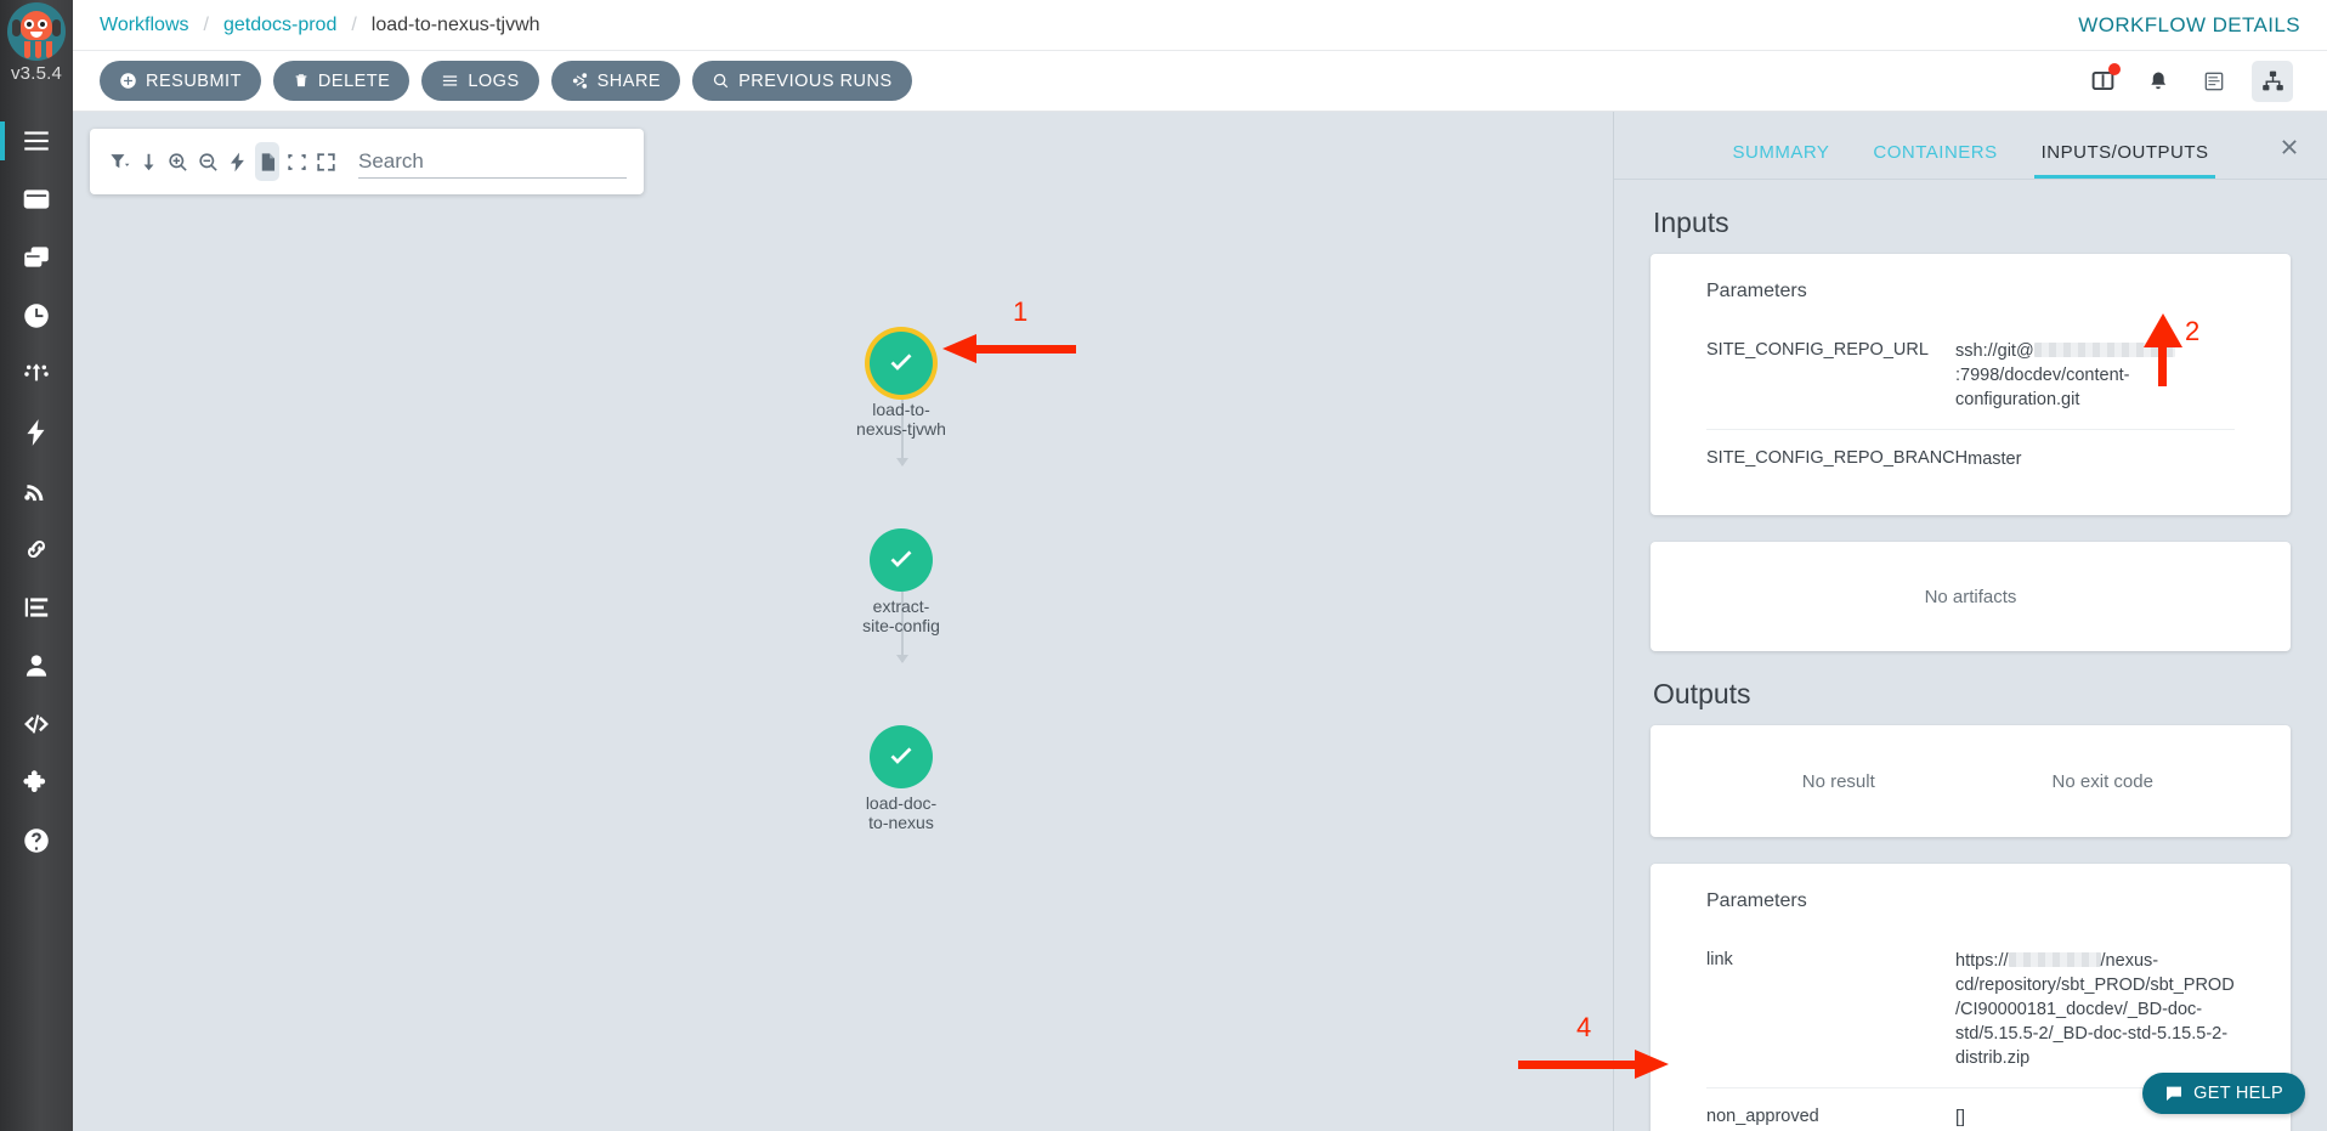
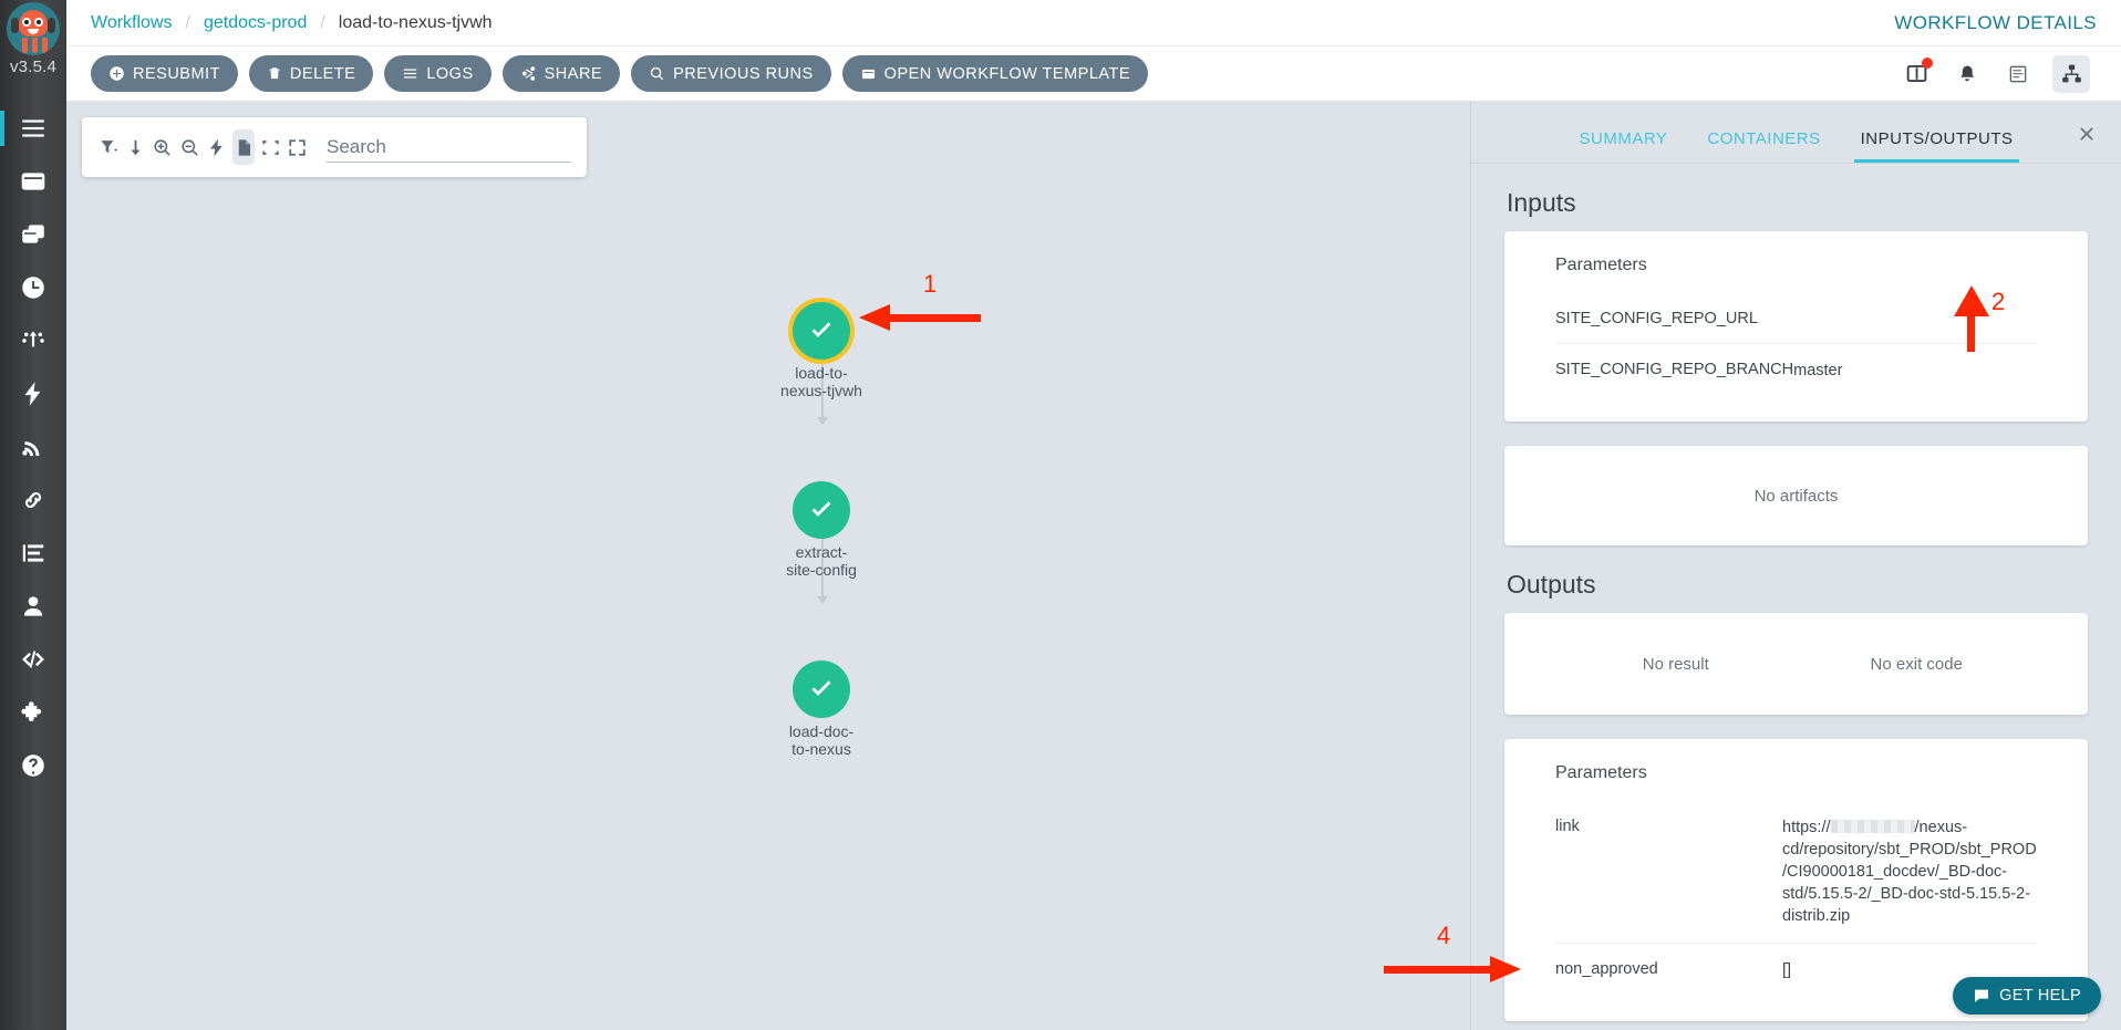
  v3.5.4
  Workflows
  /
  getdocs-prod
  /
  load-to-nexus-tjvwh
  WORKFLOW DETAILS
  RESUBMIT
  DELETE
  LOGS
  SHARE
  PREVIOUS RUNS
+ OPEN WORKFLOW TEMPLATE
  Search
  load-to-
  nexus-tjvwh
  extract-
  site-config
  load-doc-
  to-nexus
  1
  2
  4
  SUMMARY
  CONTAINERS
  INPUTS/OUTPUTS
  Inputs
  Parameters
  SITE_CONFIG_REPO_URL
- ssh://git@:7998/docdev/content-configuration.git
  SITE_CONFIG_REPO_BRANCH
  master
  No artifacts
  Outputs
  No result
  No exit code
  Parameters
  link
  https:// /nexus-cd/repository/sbt_PROD/sbt_PROD/CI90000181_docdev/_BD-doc-std/5.15.5-2/_BD-doc-std-5.15.5-2-distrib.zip
  non_approved
  []
  GET HELP
